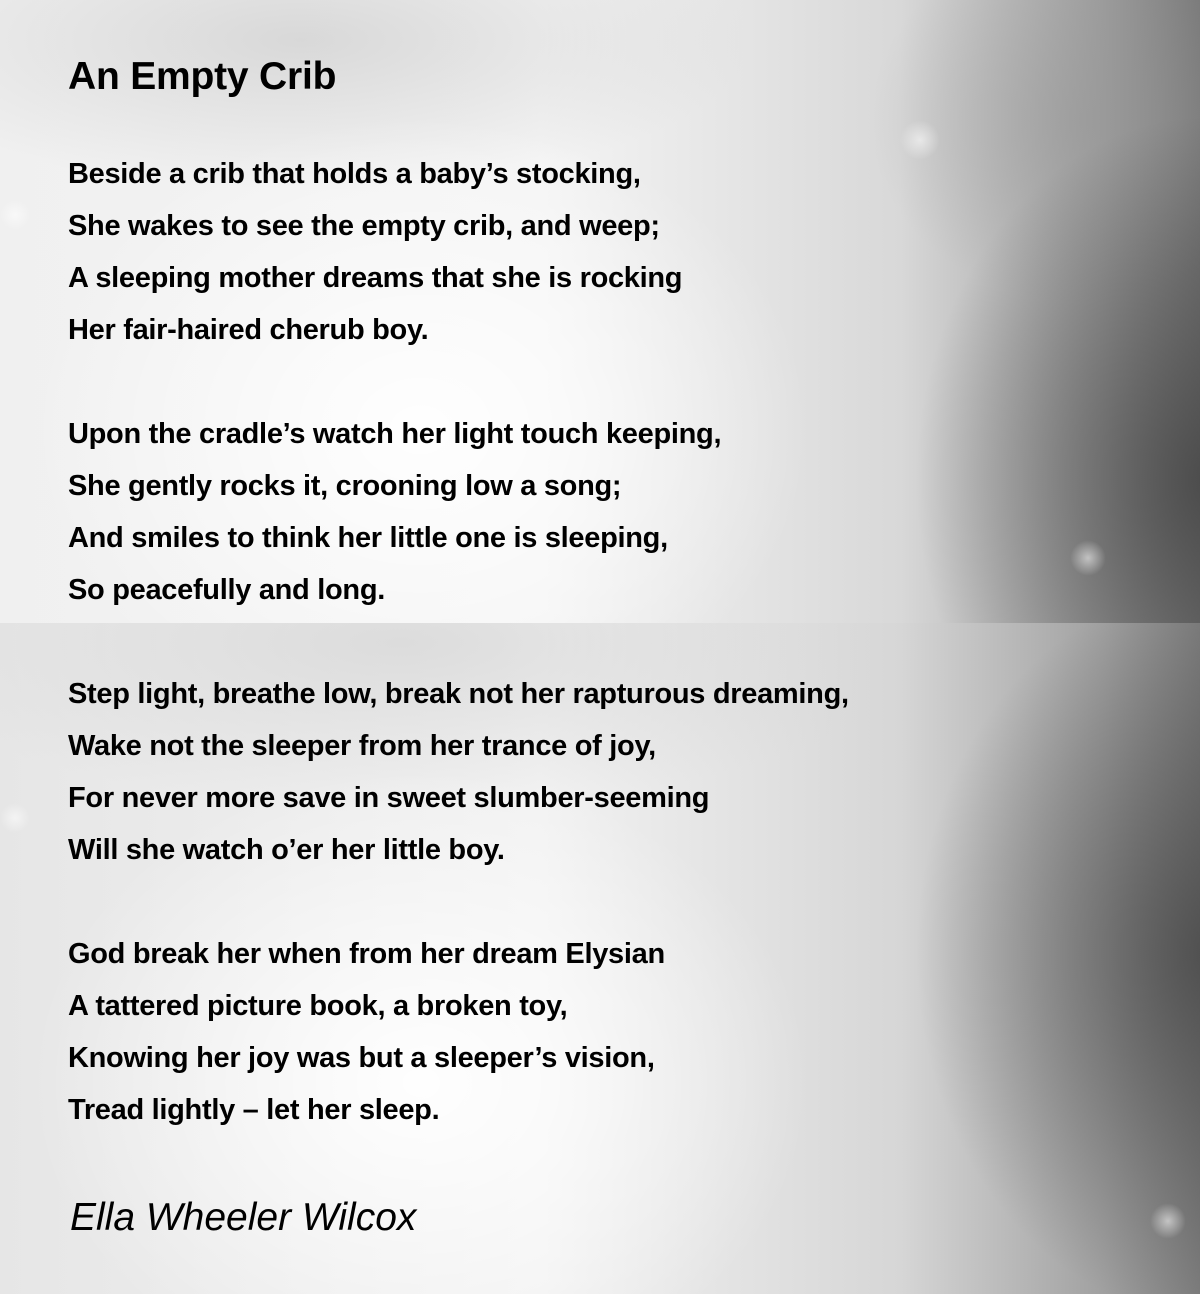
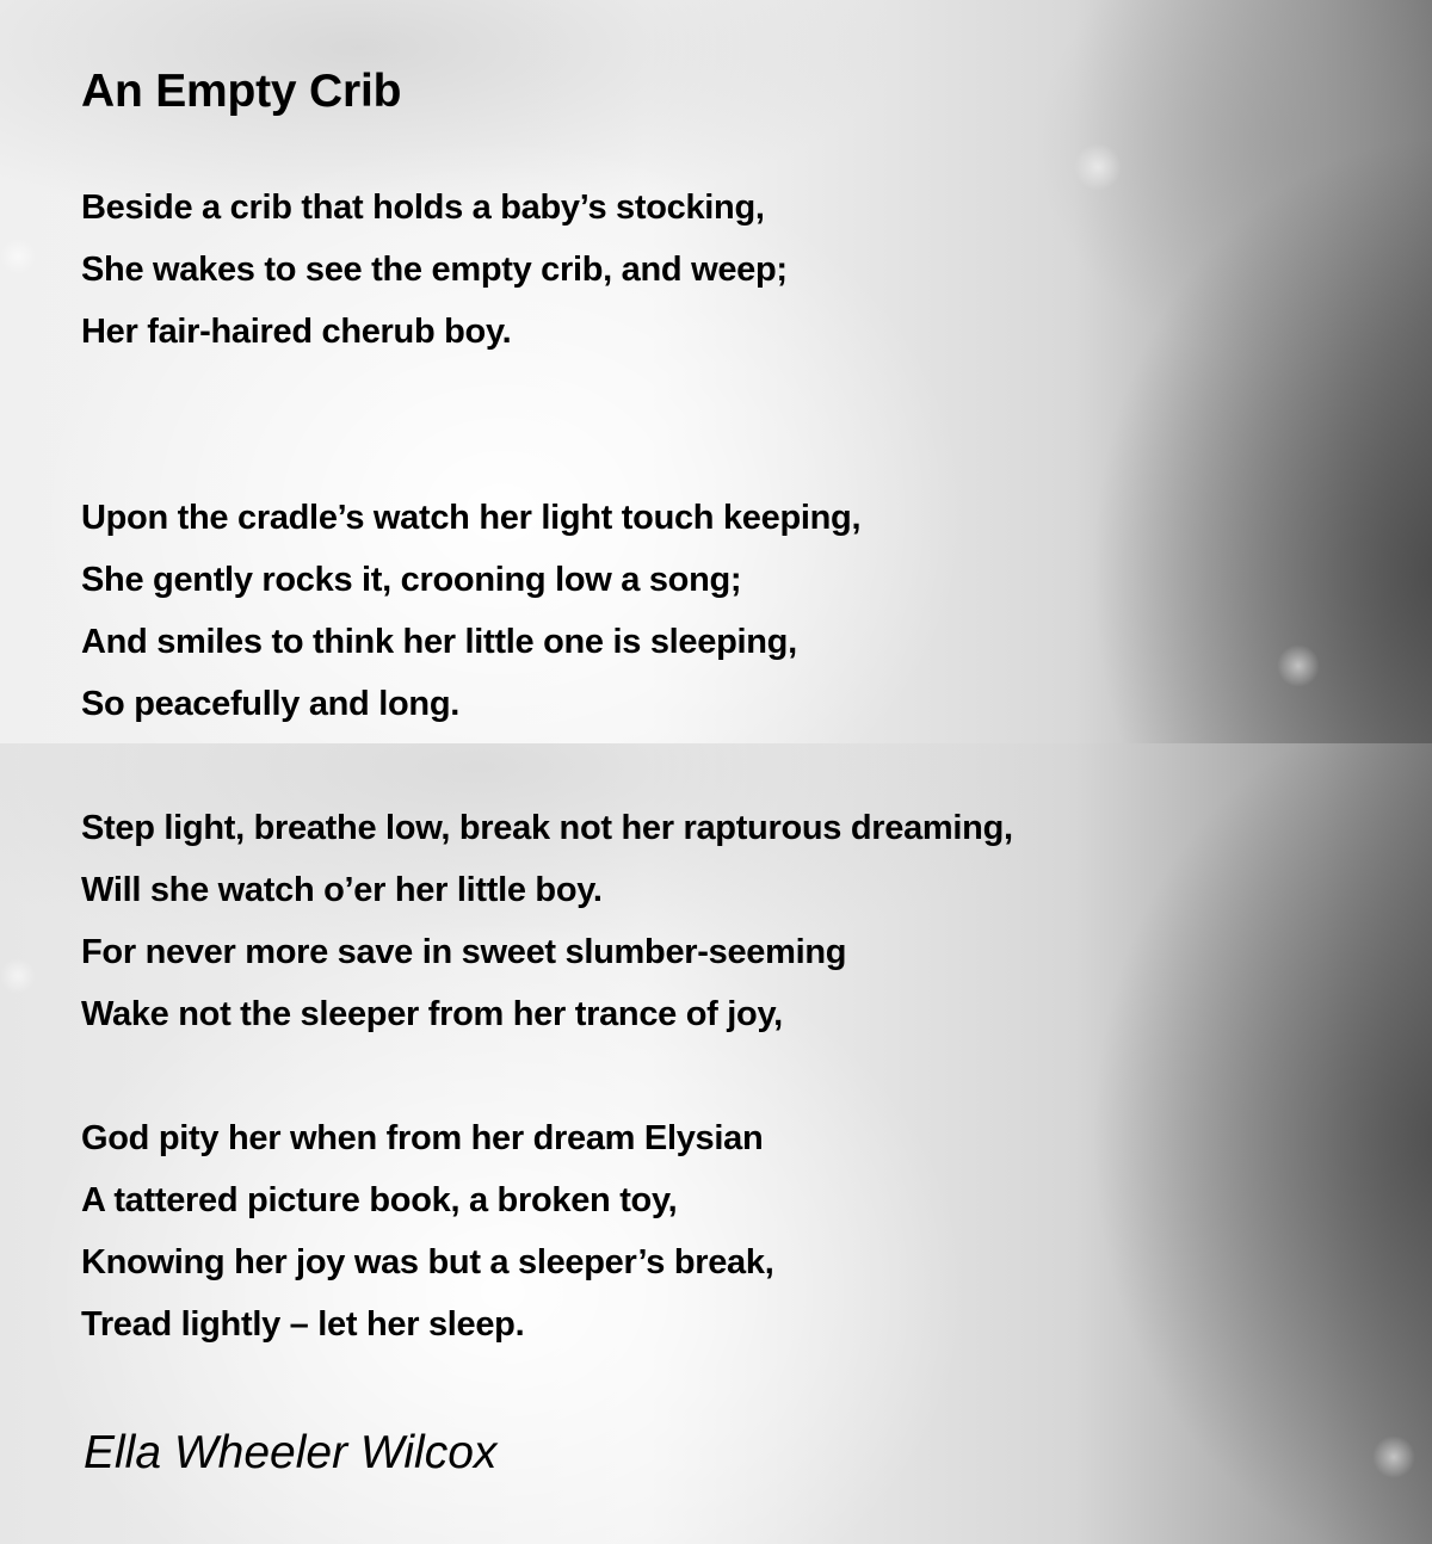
  An Empty Crib
  Beside a crib that holds a baby’s stocking,
  She wakes to see the empty crib, and weep;
- A sleeping mother dreams that she is rocking
  Her fair-haired cherub boy.
  Upon the cradle’s watch her light touch keeping,
  She gently rocks it, crooning low a song;
  And smiles to think her little one is sleeping,
  So peacefully and long.
  Step light, breathe low, break not her rapturous dreaming,
- Wake not the sleeper from her trance of joy,
+ Will she watch o’er her little boy.
  For never more save in sweet slumber-seeming
- Will she watch o’er her little boy.
+ Wake not the sleeper from her trance of joy,
- God break her when from her dream Elysian
+ God pity her when from her dream Elysian
  A tattered picture book, a broken toy,
- Knowing her joy was but a sleeper’s vision,
+ Knowing her joy was but a sleeper’s break,
  Tread lightly – let her sleep.
  Ella Wheeler Wilcox
